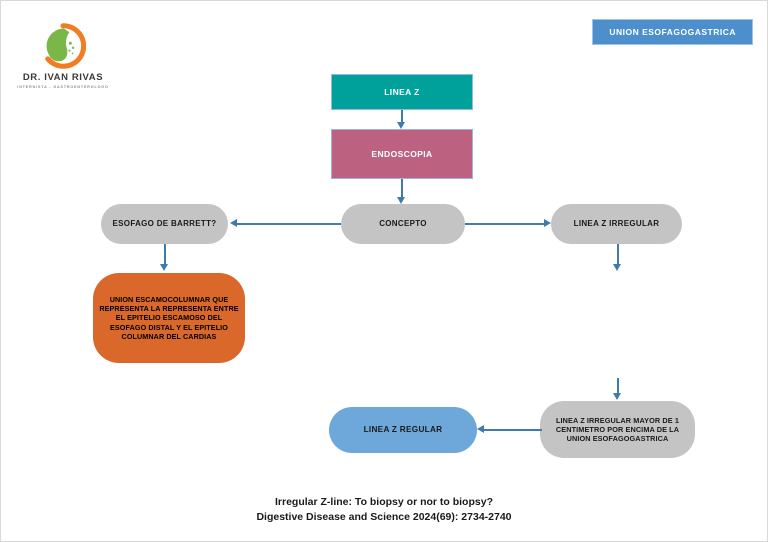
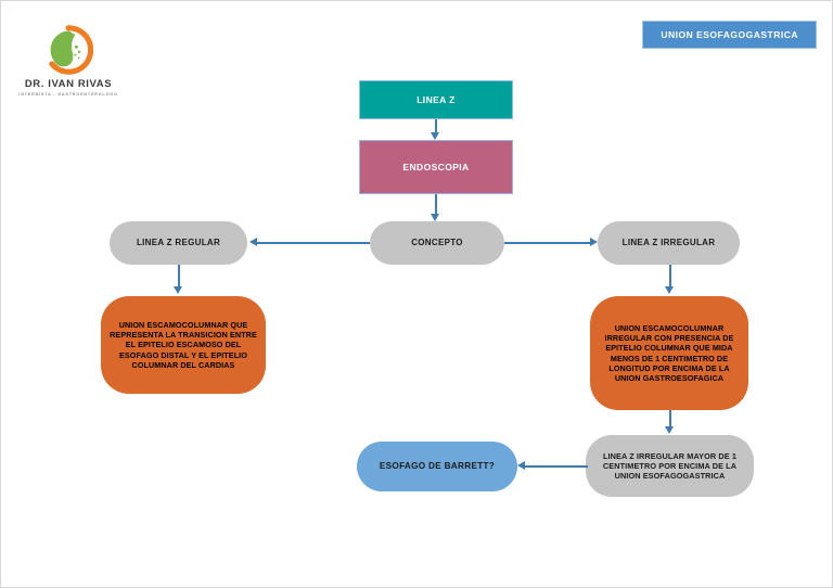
  DR. IVAN RIVAS
  UNION ESOFAGOGASTRICA
  LINEA Z
  ENDOSCOPIA
  CONCEPTO
- ESOFAGO DE BARRETT?
+ LINEA Z REGULAR
  LINEA Z IRREGULAR
- UNION ESCAMOCOLUMNAR QUE REPRESENTA LA REPRESENTA ENTRE EL EPITELIO ESCAMOSO DEL ESOFAGO DISTAL Y EL EPITELIO COLUMNAR DEL CARDIAS
+ UNION ESCAMOCOLUMNAR QUE REPRESENTA LA TRANSICION ENTRE EL EPITELIO ESCAMOSO DEL ESOFAGO DISTAL Y EL EPITELIO COLUMNAR DEL CARDIAS
+ UNION ESCAMOCOLUMNAR IRREGULAR CON PRESENCIA DE EPITELIO COLUMNAR QUE MIDA MENOS DE 1 CENTIMETRO DE LONGITUD POR ENCIMA DE LA UNION GASTROESOFAGICA
  LINEA Z IRREGULAR MAYOR DE 1 CENTIMETRO POR ENCIMA DE LA UNION ESOFAGOGASTRICA
- LINEA Z REGULAR
+ ESOFAGO DE BARRETT?
- Irregular Z-line: To biopsy or nor to biopsy?
- Digestive Disease and Science 2024(69): 2734-2740
